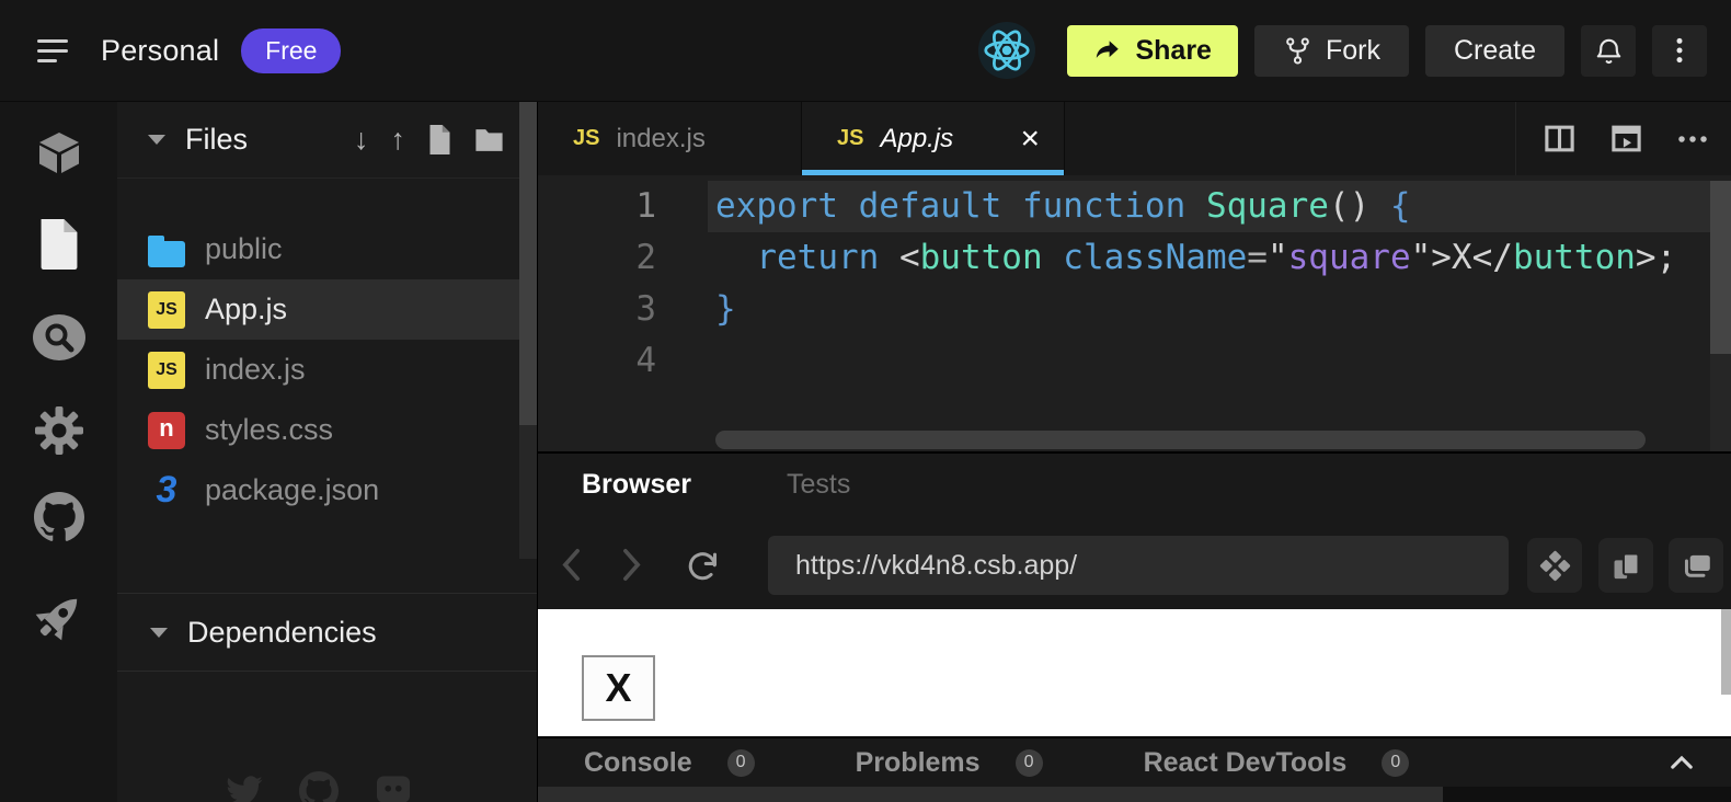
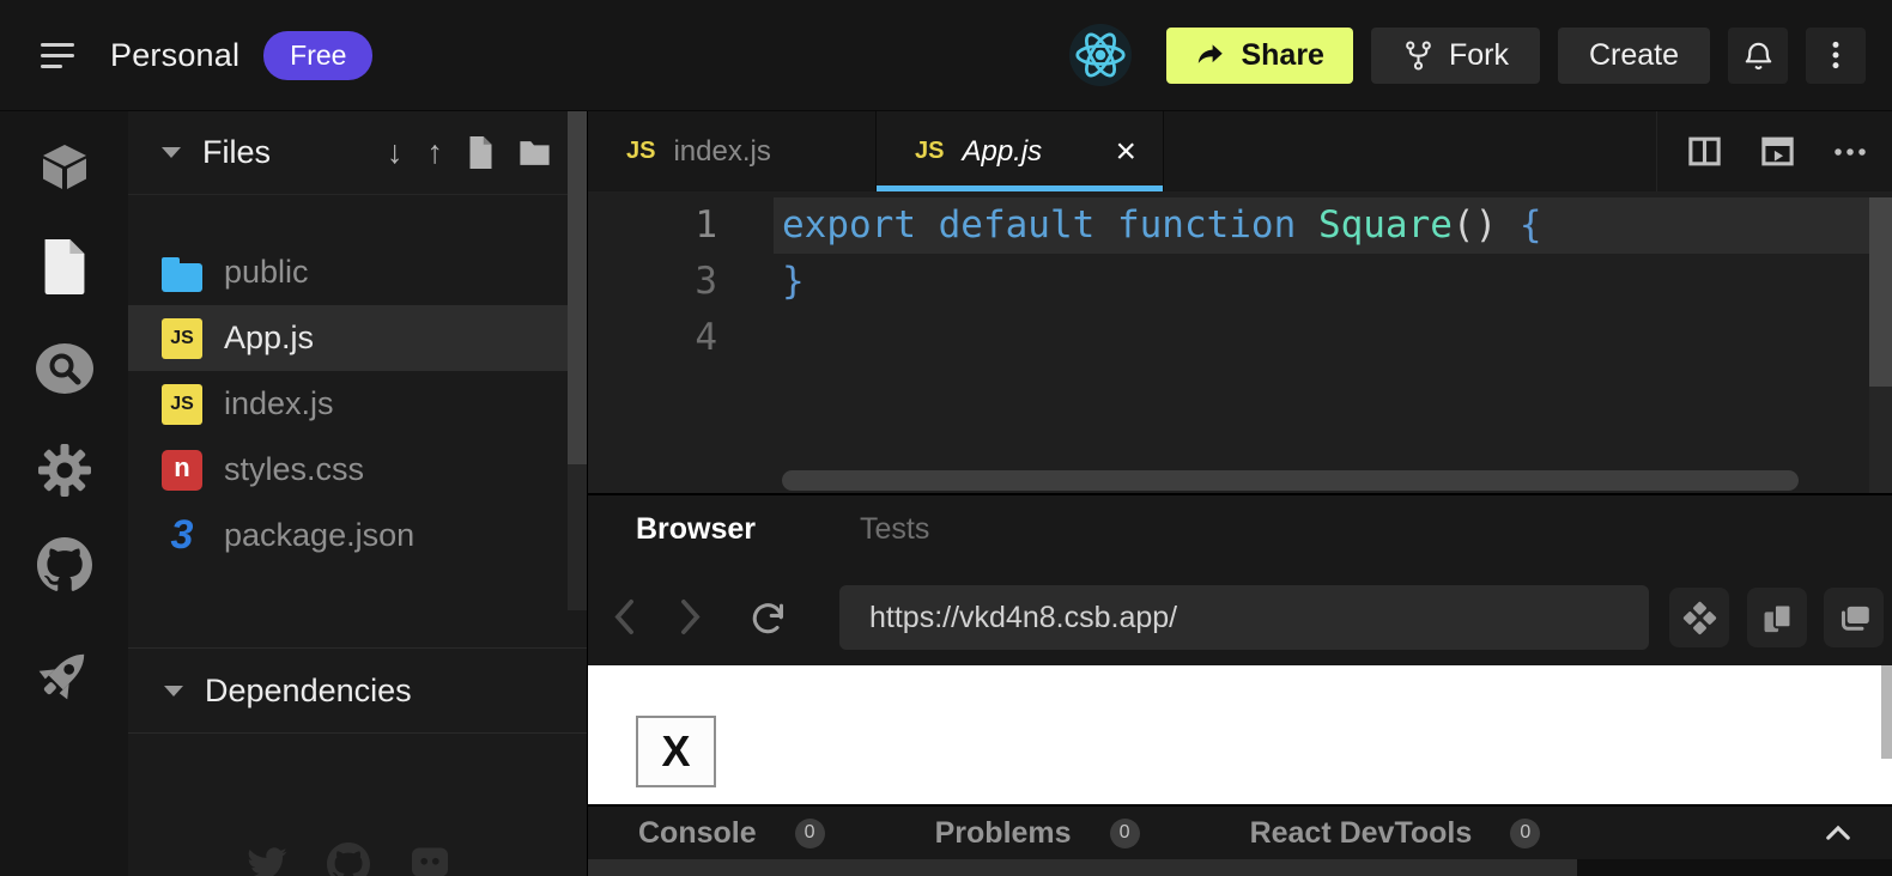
  Personal
  Free
  Share
  Fork
  Create
  Files
  ↓
  ↑
  public
  JS
  App.js
  JS
  index.js
  n
  styles.css
  3
  package.json
  Dependencies
  JS
  index.js
  JS
  App.js
  ×
  1
  export default function Square() {
- 2
- return <button className="square">X</button>;
  3
  }
  4
  Browser
  Tests
  https://vkd4n8.csb.app/
  X
  Console
  0
  Problems
  0
  React DevTools
  0
